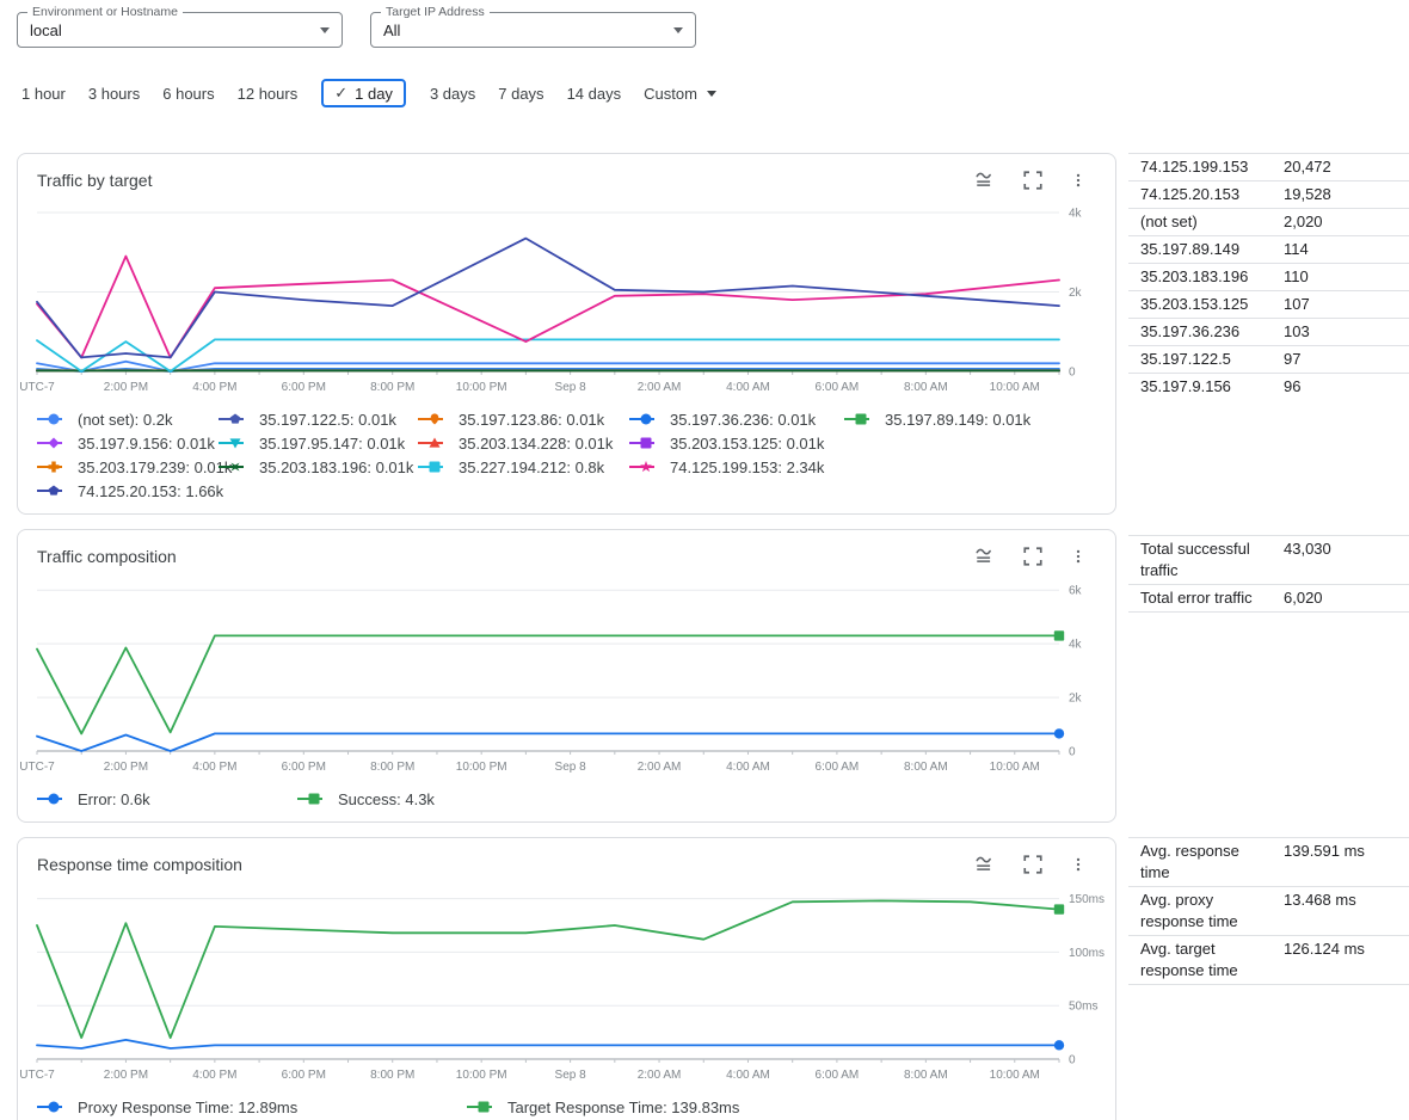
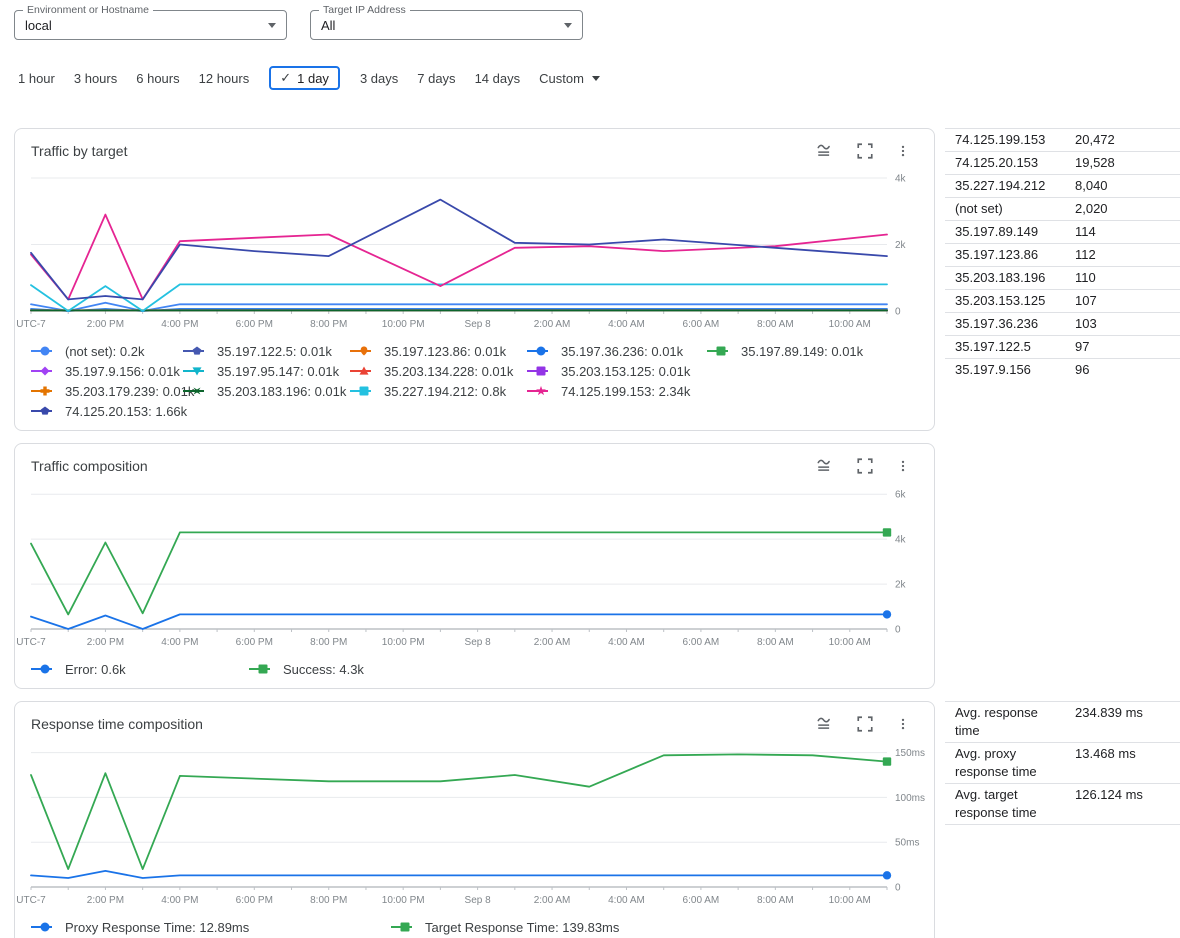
  Environment or Hostname
  local
  Target IP Address
  All
  1 hour
  3 hours
  6 hours
  12 hours
  ✓
  1 day
  3 days
  7 days
  14 days
  Custom
  Traffic by target
  0
  2k
  4k
  UTC-7
  2:00 PM
  4:00 PM
  6:00 PM
  8:00 PM
  10:00 PM
  Sep 8
  2:00 AM
  4:00 AM
  6:00 AM
  8:00 AM
  10:00 AM
  (not set): 0.2k
  35.197.122.5: 0.01k
  35.197.123.86: 0.01k
  35.197.36.236: 0.01k
  35.197.89.149: 0.01k
  35.197.9.156: 0.01k
  35.197.95.147: 0.01k
  35.203.134.228: 0.01k
  35.203.153.125: 0.01k
  35.203.179.239: 0.0
  35.203.183.196: 0.01k
  35.227.194.212: 0.8k
  74.125.199.153: 2.34k
  74.125.20.153: 1.66k
  74.125.199.153
  20,472
  74.125.20.153
  19,528
+ 35.227.194.212
+ 8,040
  (not set)
  2,020
  35.197.89.149
  114
+ 35.197.123.86
+ 112
  35.203.183.196
  110
  35.203.153.125
  107
  35.197.36.236
  103
  35.197.122.5
  97
  35.197.9.156
  96
  Traffic composition
  0
  2k
  4k
  6k
  UTC-7
  2:00 PM
  4:00 PM
  6:00 PM
  8:00 PM
  10:00 PM
  Sep 8
  2:00 AM
  4:00 AM
  6:00 AM
  8:00 AM
  10:00 AM
  Error: 0.6k
  Success: 4.3k
- Total successful traffic
- 43,030
- Total error traffic
- 6,020
  Response time composition
  0
  50ms
  100ms
  150ms
  UTC-7
  2:00 PM
  4:00 PM
  6:00 PM
  8:00 PM
  10:00 PM
  Sep 8
  2:00 AM
  4:00 AM
  6:00 AM
  8:00 AM
  10:00 AM
  Proxy Response Time: 12.89ms
  Target Response Time: 139.83ms
  Avg. response time
- 139.591 ms
+ 234.839 ms
  Avg. proxy response time
  13.468 ms
  Avg. target response time
  126.124 ms
